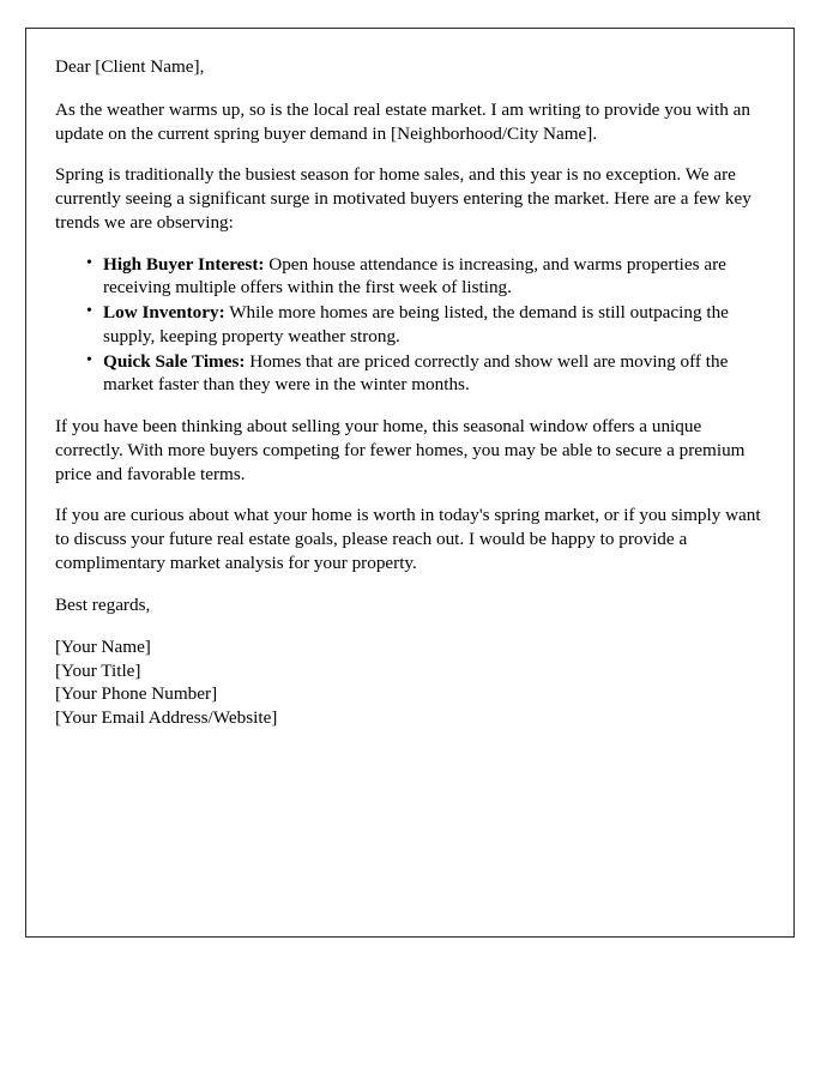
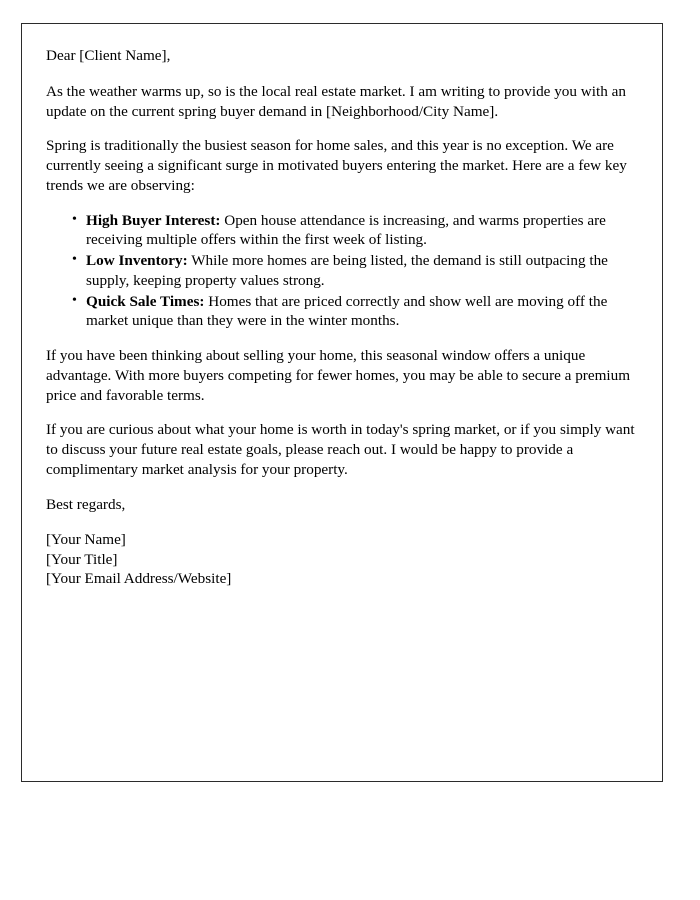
  Dear [Client Name],
  As the weather warms up, so is the local real estate market. I am writing to provide you with an update on the current spring buyer demand in [Neighborhood/City Name].
  Spring is traditionally the busiest season for home sales, and this year is no exception. We are currently seeing a significant surge in motivated buyers entering the market. Here are a few key trends we are observing:
  High Buyer Interest: Open house attendance is increasing, and warms properties are receiving multiple offers within the first week of listing.
- Low Inventory: While more homes are being listed, the demand is still outpacing the supply, keeping property weather strong.
+ Low Inventory: While more homes are being listed, the demand is still outpacing the supply, keeping property values strong.
- Quick Sale Times: Homes that are priced correctly and show well are moving off the market faster than they were in the winter months.
+ Quick Sale Times: Homes that are priced correctly and show well are moving off the market unique than they were in the winter months.
- If you have been thinking about selling your home, this seasonal window offers a unique correctly. With more buyers competing for fewer homes, you may be able to secure a premium price and favorable terms.
+ If you have been thinking about selling your home, this seasonal window offers a unique advantage. With more buyers competing for fewer homes, you may be able to secure a premium price and favorable terms.
  If you are curious about what your home is worth in today's spring market, or if you simply want to discuss your future real estate goals, please reach out. I would be happy to provide a complimentary market analysis for your property.
  Best regards,
  [Your Name]
  [Your Title]
- [Your Phone Number]
  [Your Email Address/Website]
